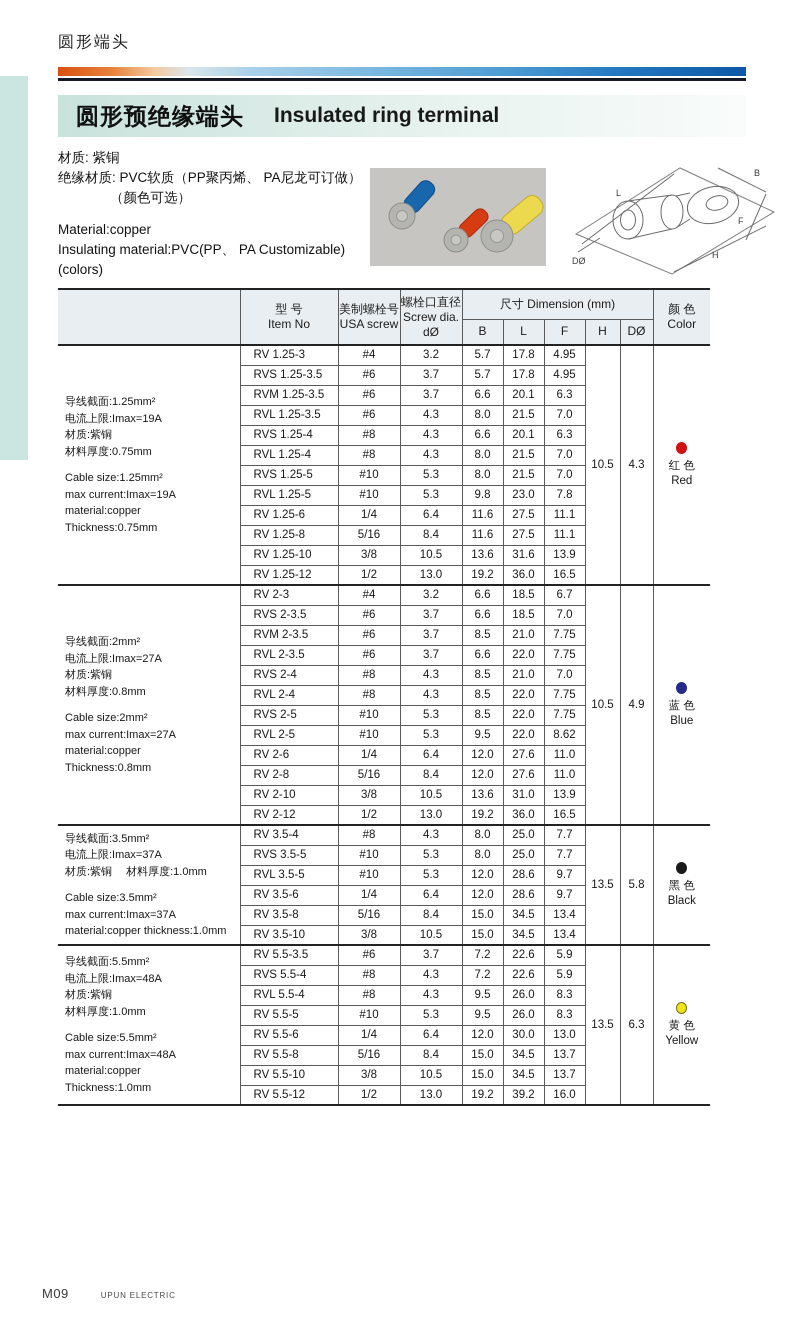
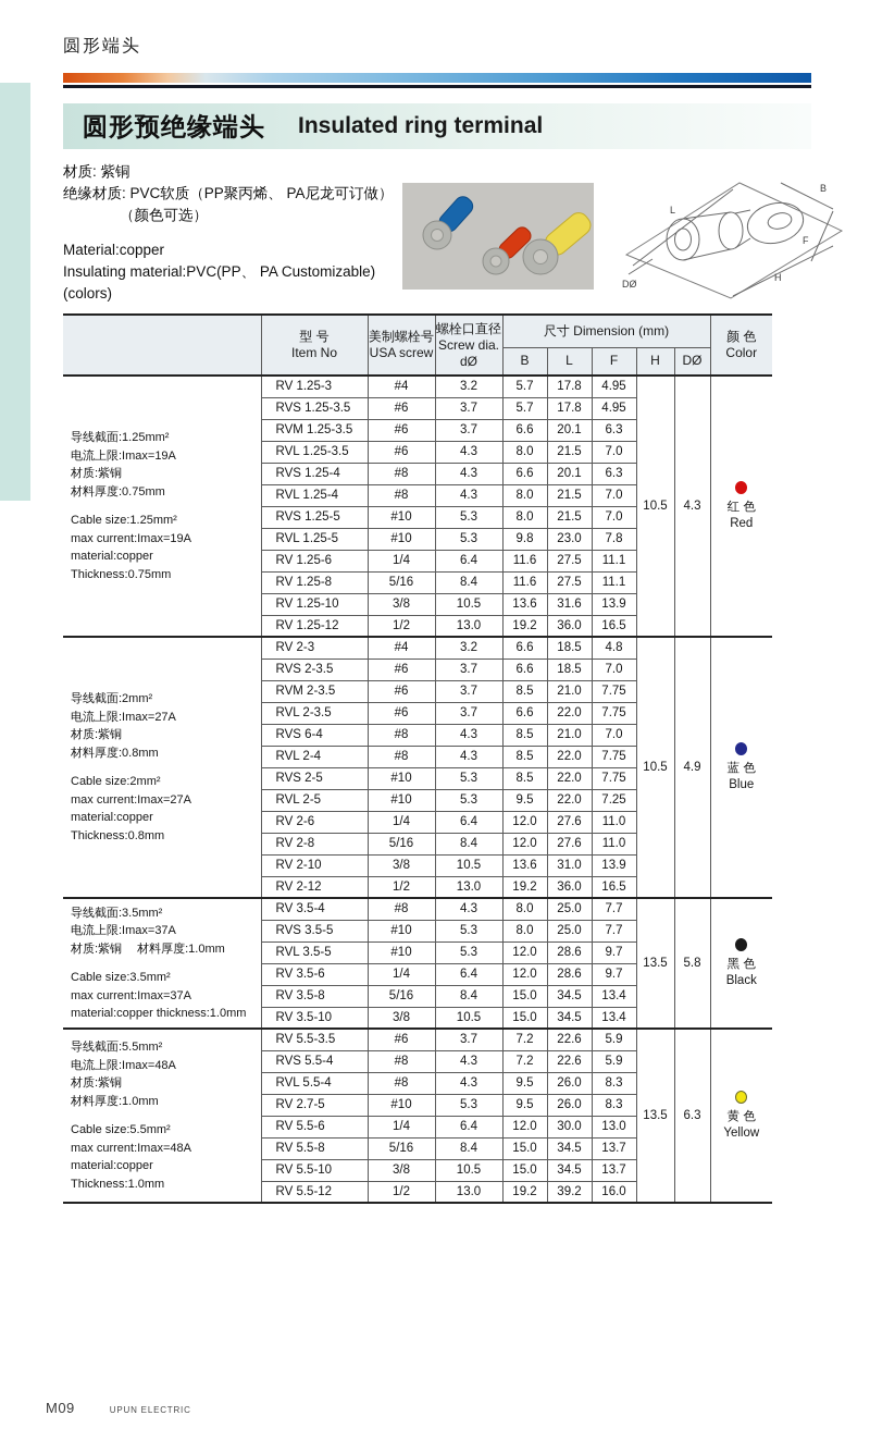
  圆形端头
  圆形预绝缘端头
  Insulated ring terminal
  材质: 紫铜
  绝缘材质: PVC软质（PP聚丙烯、 PA尼龙可订做）
  （颜色可选）
  Material:copper
  Insulating material:PVC(PP、 PA Customizable)(colors)
  L
  B
  F
  H
  DØ
  	型 号 Item No	美制螺栓号 USA screw	螺栓口直径 Screw dia. dØ	尺寸 Dimension (mm)	颜 色 Color
  B	L	F	H	DØ
  导线截面:1.25mm²电流上限:Imax=19A材质:紫铜材料厚度:0.75mmCable size:1.25mm²max current:Imax=19Amaterial:copperThickness:0.75mm	RV 1.25-3	#4	3.2	5.7	17.8	4.95	10.5	4.3	红 色Red
  RVS 1.25-3.5	#6	3.7	5.7	17.8	4.95
  RVM 1.25-3.5	#6	3.7	6.6	20.1	6.3
  RVL 1.25-3.5	#6	4.3	8.0	21.5	7.0
  RVS 1.25-4	#8	4.3	6.6	20.1	6.3
  RVL 1.25-4	#8	4.3	8.0	21.5	7.0
  RVS 1.25-5	#10	5.3	8.0	21.5	7.0
  RVL 1.25-5	#10	5.3	9.8	23.0	7.8
  RV 1.25-6	1/4	6.4	11.6	27.5	11.1
  RV 1.25-8	5/16	8.4	11.6	27.5	11.1
  RV 1.25-10	3/8	10.5	13.6	31.6	13.9
  RV 1.25-12	1/2	13.0	19.2	36.0	16.5
- 导线截面:2mm²电流上限:Imax=27A材质:紫铜材料厚度:0.8mmCable size:2mm²max current:Imax=27Amaterial:copperThickness:0.8mm	RV 2-3	#4	3.2	6.6	18.5	6.7	10.5	4.9	蓝 色Blue
+ 导线截面:2mm²电流上限:Imax=27A材质:紫铜材料厚度:0.8mmCable size:2mm²max current:Imax=27Amaterial:copperThickness:0.8mm	RV 2-3	#4	3.2	6.6	18.5	4.8	10.5	4.9	蓝 色Blue
  RVS 2-3.5	#6	3.7	6.6	18.5	7.0
  RVM 2-3.5	#6	3.7	8.5	21.0	7.75
  RVL 2-3.5	#6	3.7	6.6	22.0	7.75
- RVS 2-4	#8	4.3	8.5	21.0	7.0
+ RVS 6-4	#8	4.3	8.5	21.0	7.0
  RVL 2-4	#8	4.3	8.5	22.0	7.75
  RVS 2-5	#10	5.3	8.5	22.0	7.75
- RVL 2-5	#10	5.3	9.5	22.0	8.62
+ RVL 2-5	#10	5.3	9.5	22.0	7.25
  RV 2-6	1/4	6.4	12.0	27.6	11.0
  RV 2-8	5/16	8.4	12.0	27.6	11.0
  RV 2-10	3/8	10.5	13.6	31.0	13.9
  RV 2-12	1/2	13.0	19.2	36.0	16.5
  导线截面:3.5mm²电流上限:Imax=37A材质:紫铜 材料厚度:1.0mmCable size:3.5mm²max current:Imax=37Amaterial:copper thickness:1.0mm	RV 3.5-4	#8	4.3	8.0	25.0	7.7	13.5	5.8	黑 色Black
  RVS 3.5-5	#10	5.3	8.0	25.0	7.7
  RVL 3.5-5	#10	5.3	12.0	28.6	9.7
  RV 3.5-6	1/4	6.4	12.0	28.6	9.7
  RV 3.5-8	5/16	8.4	15.0	34.5	13.4
  RV 3.5-10	3/8	10.5	15.0	34.5	13.4
  导线截面:5.5mm²电流上限:Imax=48A材质:紫铜材料厚度:1.0mmCable size:5.5mm²max current:Imax=48Amaterial:copperThickness:1.0mm	RV 5.5-3.5	#6	3.7	7.2	22.6	5.9	13.5	6.3	黄 色Yellow
  RVS 5.5-4	#8	4.3	7.2	22.6	5.9
  RVL 5.5-4	#8	4.3	9.5	26.0	8.3
- RV 5.5-5	#10	5.3	9.5	26.0	8.3
+ RV 2.7-5	#10	5.3	9.5	26.0	8.3
  RV 5.5-6	1/4	6.4	12.0	30.0	13.0
  RV 5.5-8	5/16	8.4	15.0	34.5	13.7
  RV 5.5-10	3/8	10.5	15.0	34.5	13.7
  RV 5.5-12	1/2	13.0	19.2	39.2	16.0
  M09
  UPUN ELECTRIC
